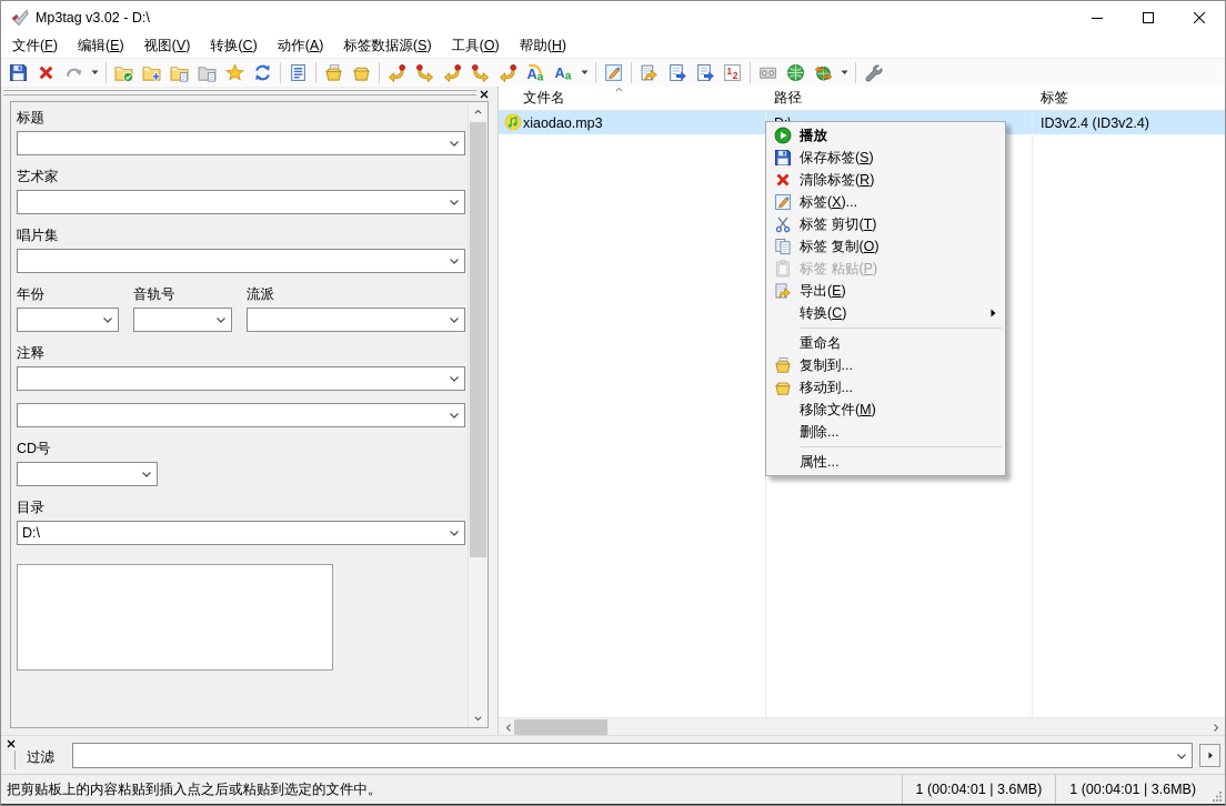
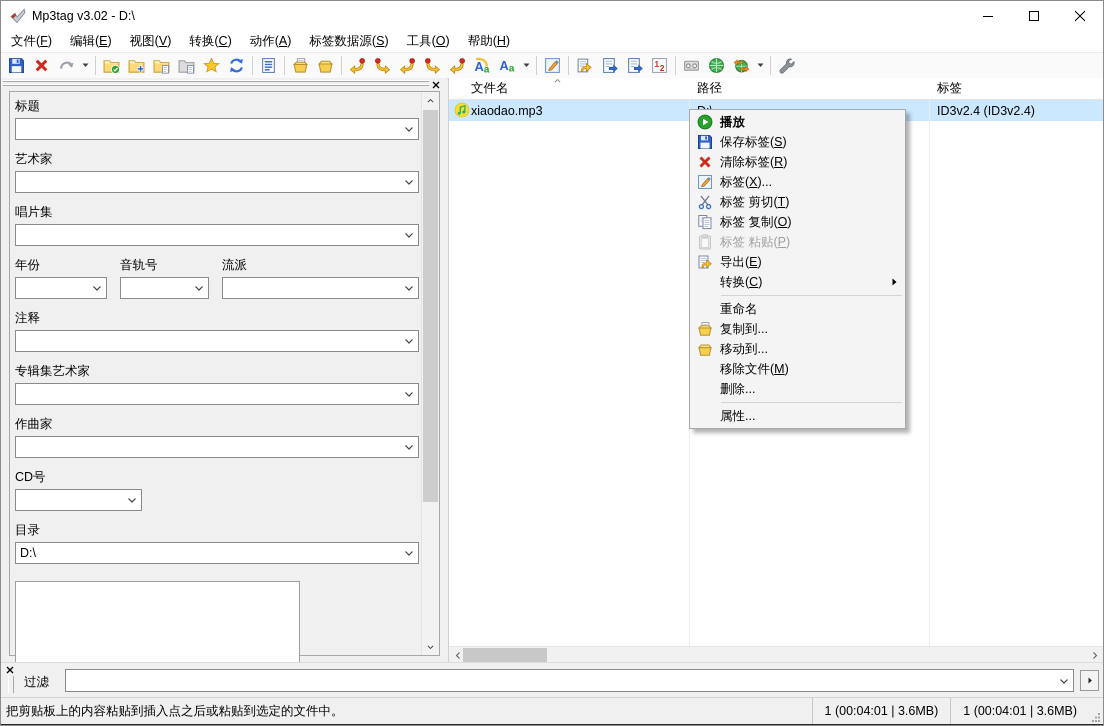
  Mp3tag v3.02 - D:\
  文件(F)
  编辑(E)
  视图(V)
  转换(C)
  动作(A)
  标签数据源(S)
  工具(O)
  帮助(H)
  标题
  艺术家
  唱片集
  年份
  音轨号
  流派
  注释
+ 专辑集艺术家
+ 作曲家
  CD号
  目录
  D:\
  文件名
  路径
  标签
  xiaodao.mp3
  ID3v2.4 (ID3v2.4)
  过滤
  把剪贴板上的内容粘贴到插入点之后或粘贴到选定的文件中。
  1 (00:04:01 | 3.6MB)
  1 (00:04:01 | 3.6MB)
  播放
  保存标签(S)
  清除标签(R)
  标签(X)...
  标签 剪切(T)
  标签 复制(O)
  标签 粘贴(P)
  导出(E)
  转换(C)
  重命名
  复制到...
  移动到...
  移除文件(M)
  删除...
  属性...
